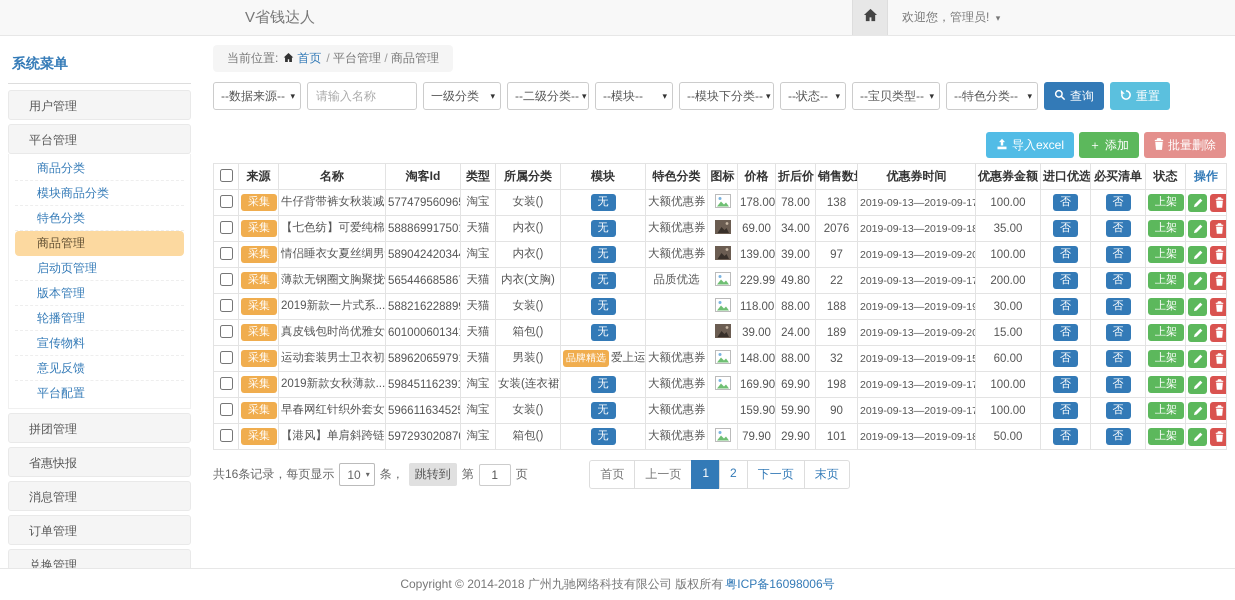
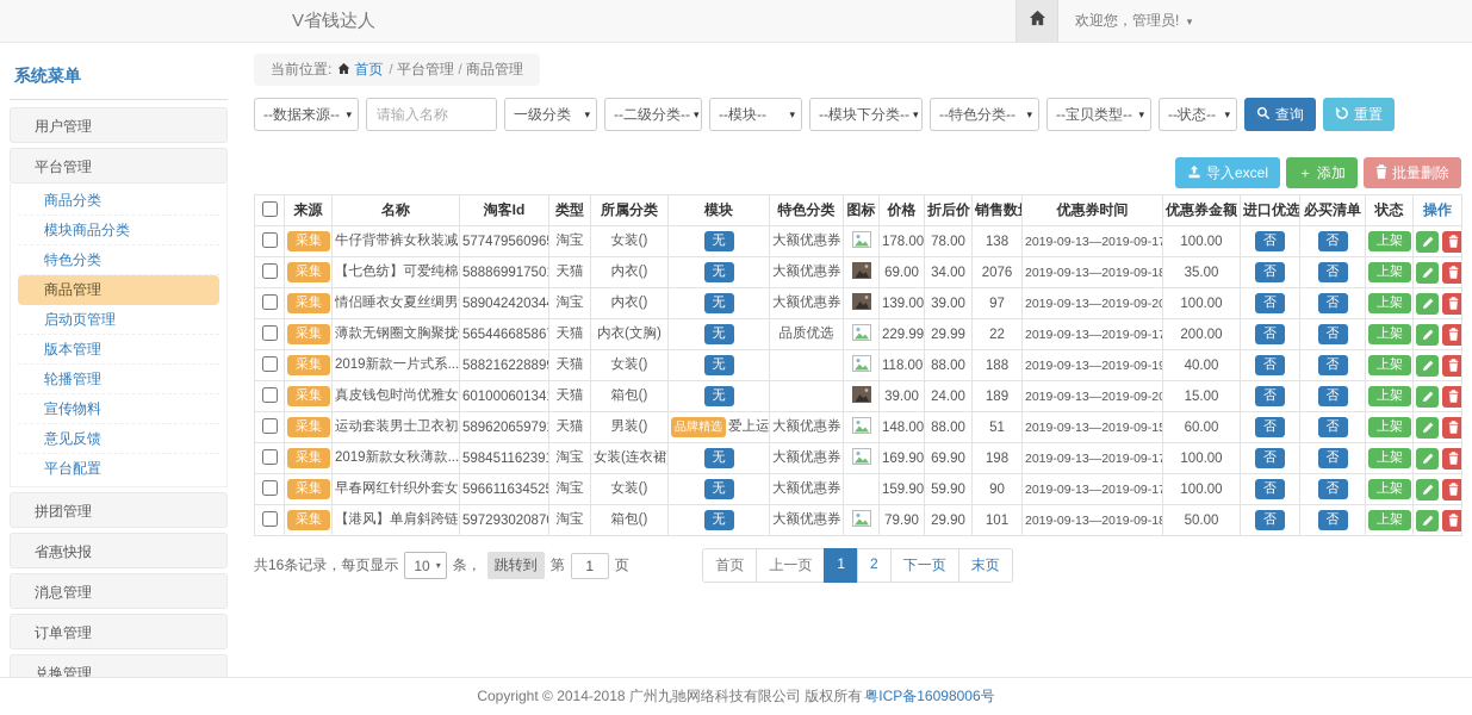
  V省钱达人
  欢迎您，管理员! ▾
  系统菜单
  用户管理
  平台管理
  商品分类
  模块商品分类
  特色分类
  商品管理
  启动页管理
  版本管理
  轮播管理
  宣传物料
  意见反馈
  平台配置
  拼团管理
  省惠快报
  消息管理
  订单管理
  兑换管理
  当前位置:
  首页
  / 平台管理 / 商品管理
  --数据来源--
  ▾
  请输入名称
  一级分类
  ▾
  --二级分类--
  ▾
  --模块--
  ▾
  --模块下分类--
  ▾
- --状态--
+ --特色分类--
  ▾
  --宝贝类型--
  ▾
- --特色分类--
+ --状态--
  ▾
  查询
  重置
  导入excel
  ＋
  添加
  批量删除
  	来源	名称	淘客Id	类型	所属分类	模块	特色分类	图标	价格	折后价	销售数	优惠券时间	优惠券金额	进口优选	必买清单	状态	操作
  	采集	牛仔背带裤女秋装减	57747956096	淘宝	女装()	无	大额优惠券		178.00	78.00	138	2019-09-13—2019-09-17	100.00	否	否	上架
  	采集	【七色纺】可爱纯棉	58886991750	天猫	内衣()	无	大额优惠券		69.00	34.00	2076	2019-09-13—2019-09-18	35.00	否	否	上架
  	采集	情侣睡衣女夏丝绸男	58904242034	淘宝	内衣()	无	大额优惠券		139.00	39.00	97	2019-09-13—2019-09-20	100.00	否	否	上架
- 	采集	薄款无钢圈文胸聚拢	56544668586	天猫	内衣(文胸)	无	品质优选		229.99	49.80	22	2019-09-13—2019-09-17	200.00	否	否	上架
+ 	采集	薄款无钢圈文胸聚拢	56544668586	天猫	内衣(文胸)	无	品质优选		229.99	29.99	22	2019-09-13—2019-09-17	200.00	否	否	上架
- 	采集	2019新款一片式系...	58821622889	天猫	女装()	无			118.00	88.00	188	2019-09-13—2019-09-19	30.00	否	否	上架
+ 	采集	2019新款一片式系...	58821622889	天猫	女装()	无			118.00	88.00	188	2019-09-13—2019-09-19	40.00	否	否	上架
  	采集	真皮钱包时尚优雅女	60100060134	天猫	箱包()	无			39.00	24.00	189	2019-09-13—2019-09-20	15.00	否	否	上架
- 	采集	运动套装男士卫衣初	58962065979	天猫	男装()	品牌精选 爱上运	大额优惠券		148.00	88.00	32	2019-09-13—2019-09-15	60.00	否	否	上架
+ 	采集	运动套装男士卫衣初	58962065979	天猫	男装()	品牌精选 爱上运	大额优惠券		148.00	88.00	51	2019-09-13—2019-09-15	60.00	否	否	上架
  	采集	2019新款女秋薄款...	59845116239	淘宝	女装(连衣裙	无	大额优惠券		169.90	69.90	198	2019-09-13—2019-09-17	100.00	否	否	上架
  	采集	早春网红针织外套女	59661163452	淘宝	女装()	无	大额优惠券		159.90	59.90	90	2019-09-13—2019-09-17	100.00	否	否	上架
  	采集	【港风】单肩斜跨链	59729302087	淘宝	箱包()	无	大额优惠券		79.90	29.90	101	2019-09-13—2019-09-18	50.00	否	否	上架
  共16条记录，每页显示
  10
  ▾
  条，
  跳转到
  第
  1
  页
  首页
  上一页
  1
  2
  下一页
  末页
  Copyright © 2014-2018 广州九驰网络科技有限公司 版权所有
  粤ICP备16098006号
